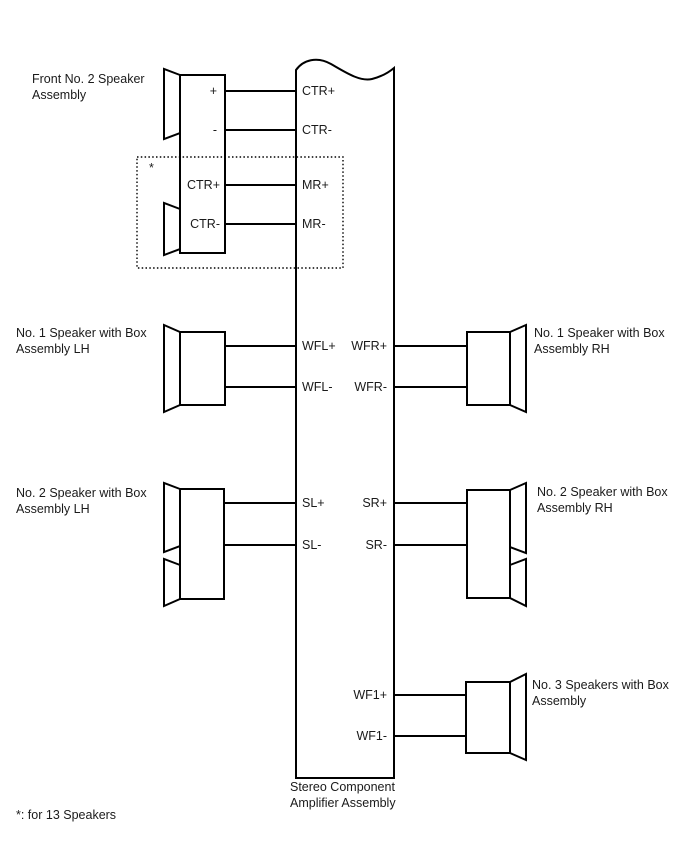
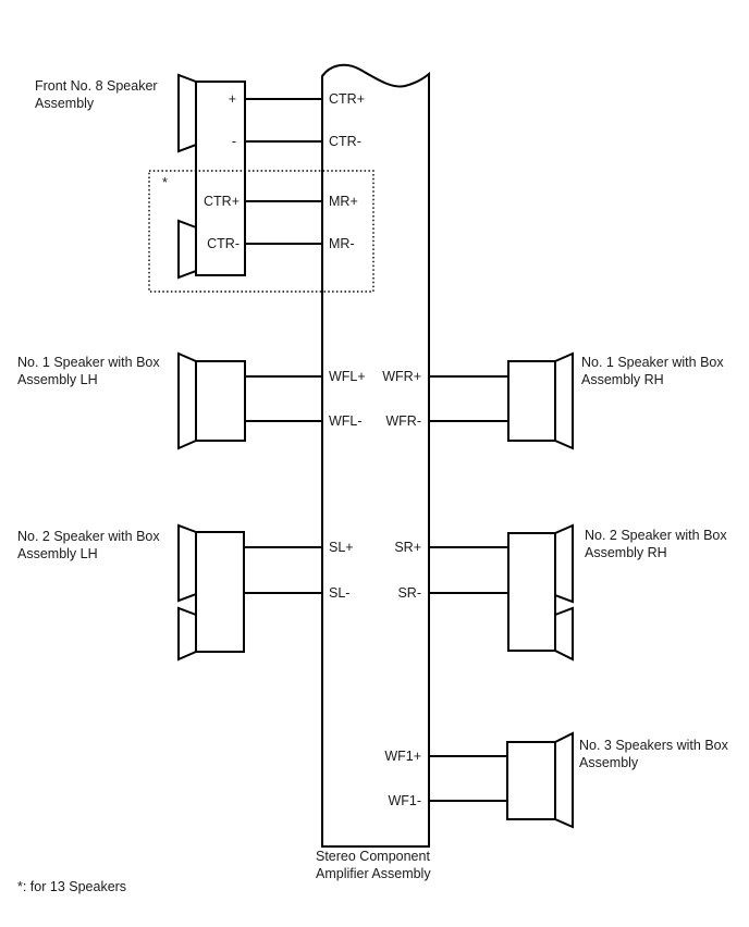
  *
  +
  -
  CTR+
  CTR-
  CTR+
  CTR-
  MR+
  MR-
  WFL+
  WFL-
  SL+
  SL-
  WFR+
  WFR-
  SR+
  SR-
  WF1+
  WF1-
- Front No. 2 Speaker
+ Front No. 8 Speaker
  Assembly
  No. 1 Speaker with Box
  Assembly LH
  No. 1 Speaker with Box
  Assembly RH
  No. 2 Speaker with Box
  Assembly LH
  No. 2 Speaker with Box
  Assembly RH
  No. 3 Speakers with Box
  Assembly
  Stereo Component
  Amplifier Assembly
  *: for 13 Speakers
